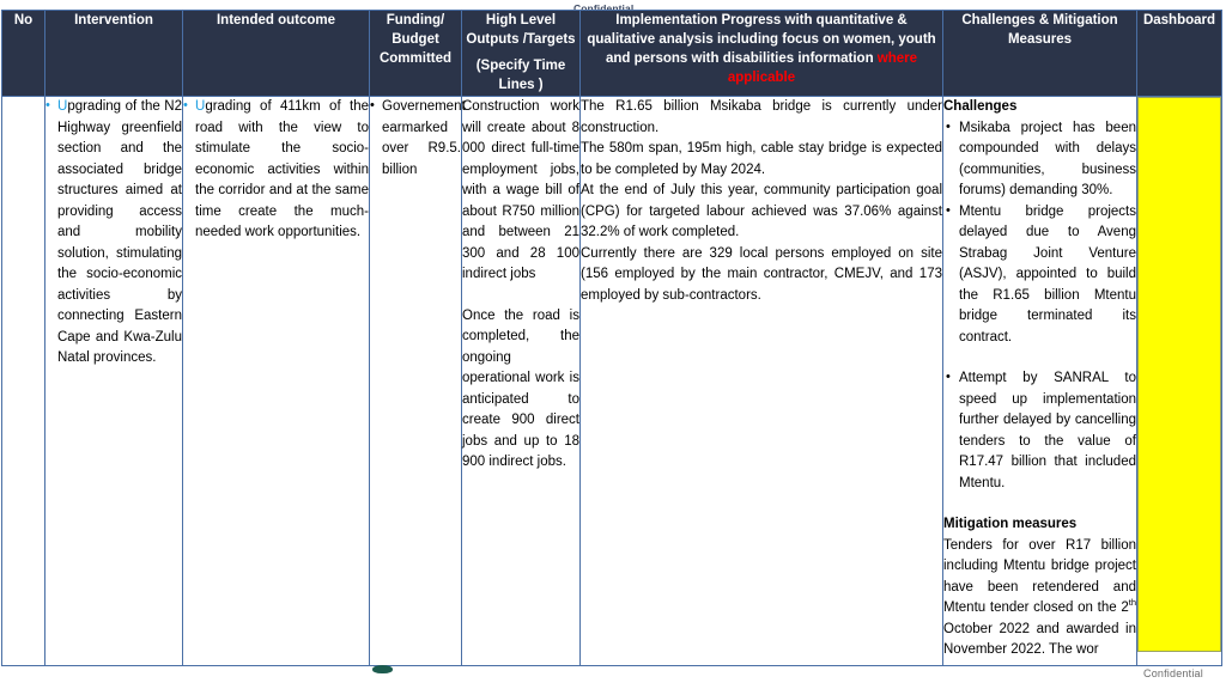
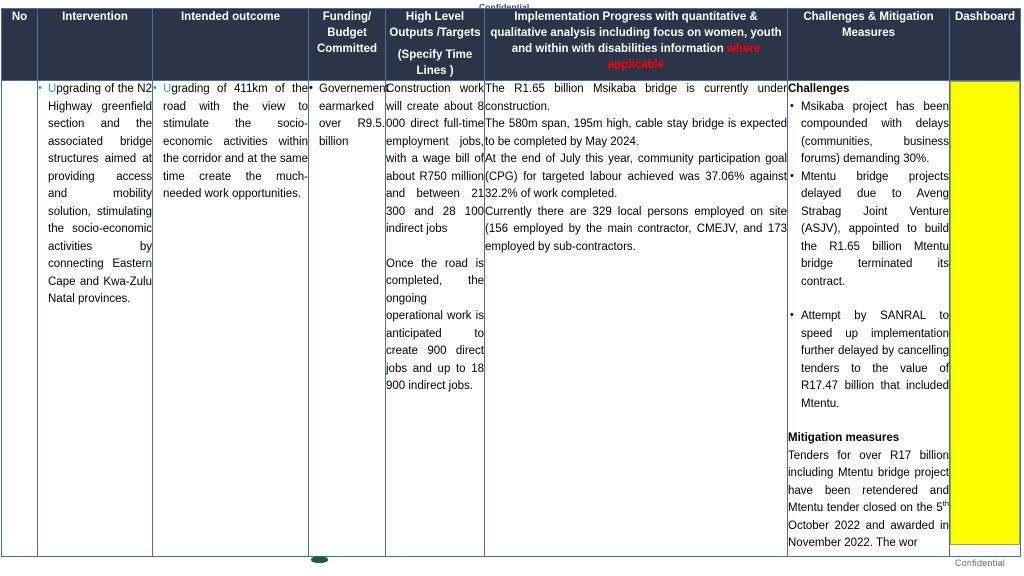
  Confidential
- No	Intervention	Intended outcome	Funding/ Budget Committed	High Level Outputs /Targets (Specify Time Lines )	Implementation Progress with quantitative & qualitative analysis including focus on women, youth and persons with disabilities information where applicable	Challenges & Mitigation Measures	Dashboard
+ No	Intervention	Intended outcome	Funding/ Budget Committed	High Level Outputs /Targets (Specify Time Lines )	Implementation Progress with quantitative & qualitative analysis including focus on women, youth and within with disabilities information where applicable	Challenges & Mitigation Measures	Dashboard
- 	Upgrading of the N2 Highway greenfield section and the associated bridge structures aimed at providing access and mobility solution, stimulating the socio-economic activities by connecting Eastern Cape and Kwa-Zulu Natal provinces.	Ugrading of 411km of the road with the view to stimulate the socio-economic activities within the corridor and at the same time create the much-needed work opportunities.	Governement earmarked over R9.5. billion	Construction work will create about 8 000 direct full-time employment jobs, with a wage bill of about R750 million and between 21 300 and 28 100 indirect jobs Once the road is completed, the ongoing operational work is anticipated to create 900 direct jobs and up to 18 900 indirect jobs.	The R1.65 billion Msikaba bridge is currently under construction. The 580m span, 195m high, cable stay bridge is expected to be completed by May 2024. At the end of July this year, community participation goal (CPG) for targeted labour achieved was 37.06% against 32.2% of work completed. Currently there are 329 local persons employed on site (156 employed by the main contractor, CMEJV, and 173 employed by sub-contractors.	Challenges Msikaba project has been compounded with delays (communities, business forums) demanding 30%. Mtentu bridge projects delayed due to Aveng Strabag Joint Venture (ASJV), appointed to build the R1.65 billion Mtentu bridge terminated its contract. Attempt by SANRAL to speed up implementation further delayed by cancelling tenders to the value of R17.47 billion that included Mtentu. Mitigation measures Tenders for over R17 billion including Mtentu bridge project have been retendered and Mtentu tender closed on the 2th October 2022 and awarded in November 2022. The wor
+ 	Upgrading of the N2 Highway greenfield section and the associated bridge structures aimed at providing access and mobility solution, stimulating the socio-economic activities by connecting Eastern Cape and Kwa-Zulu Natal provinces.	Ugrading of 411km of the road with the view to stimulate the socio-economic activities within the corridor and at the same time create the much-needed work opportunities.	Governement earmarked over R9.5. billion	Construction work will create about 8 000 direct full-time employment jobs, with a wage bill of about R750 million and between 21 300 and 28 100 indirect jobs Once the road is completed, the ongoing operational work is anticipated to create 900 direct jobs and up to 18 900 indirect jobs.	The R1.65 billion Msikaba bridge is currently under construction. The 580m span, 195m high, cable stay bridge is expected to be completed by May 2024. At the end of July this year, community participation goal (CPG) for targeted labour achieved was 37.06% against 32.2% of work completed. Currently there are 329 local persons employed on site (156 employed by the main contractor, CMEJV, and 173 employed by sub-contractors.	Challenges Msikaba project has been compounded with delays (communities, business forums) demanding 30%. Mtentu bridge projects delayed due to Aveng Strabag Joint Venture (ASJV), appointed to build the R1.65 billion Mtentu bridge terminated its contract. Attempt by SANRAL to speed up implementation further delayed by cancelling tenders to the value of R17.47 billion that included Mtentu. Mitigation measures Tenders for over R17 billion including Mtentu bridge project have been retendered and Mtentu tender closed on the 5th October 2022 and awarded in November 2022. The wor
  Confidential
